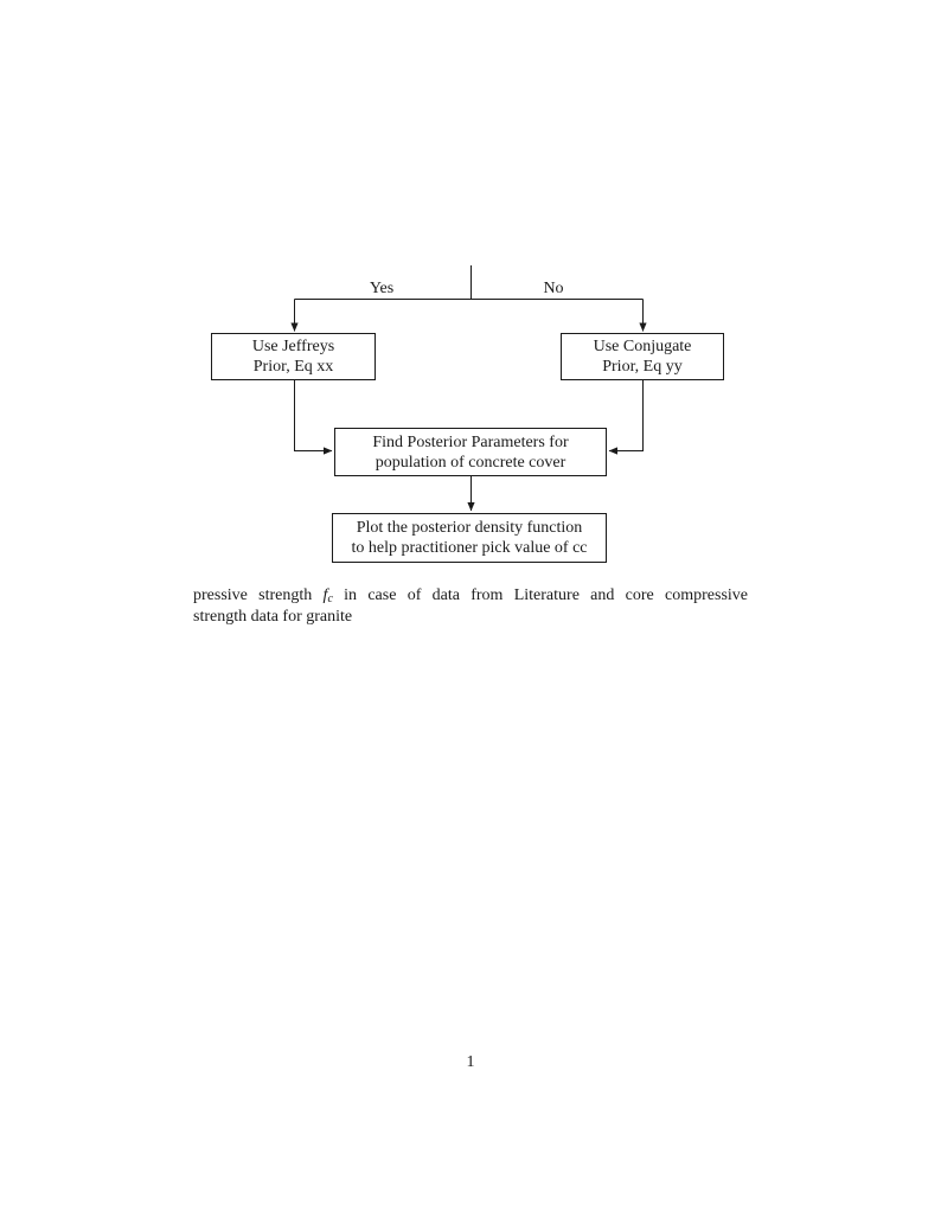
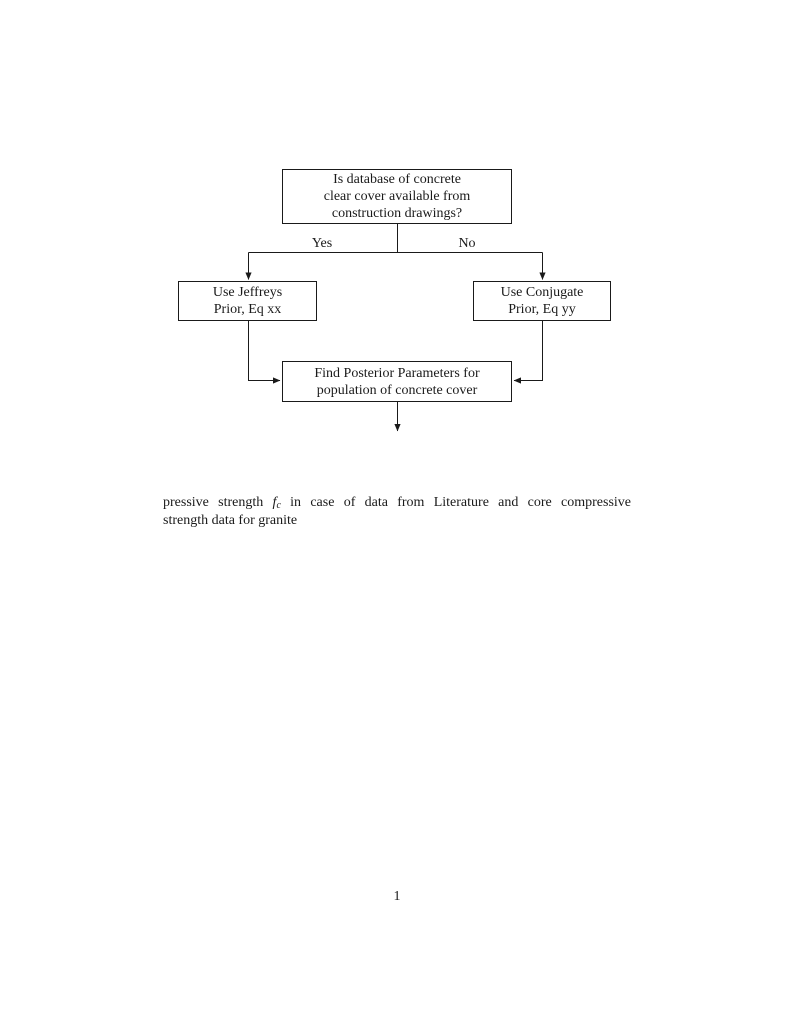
+ Is database of concrete
+ clear cover available from
+ construction drawings?
  Yes
  No
  Use Jeffreys
  Prior, Eq xx
  Use Conjugate
  Prior, Eq yy
  Find Posterior Parameters for
  population of concrete cover
- Plot the posterior density function
- to help practitioner pick value of cc
  pressive strength fc in case of data from Literature and core compressive
  strength data for granite
  1
